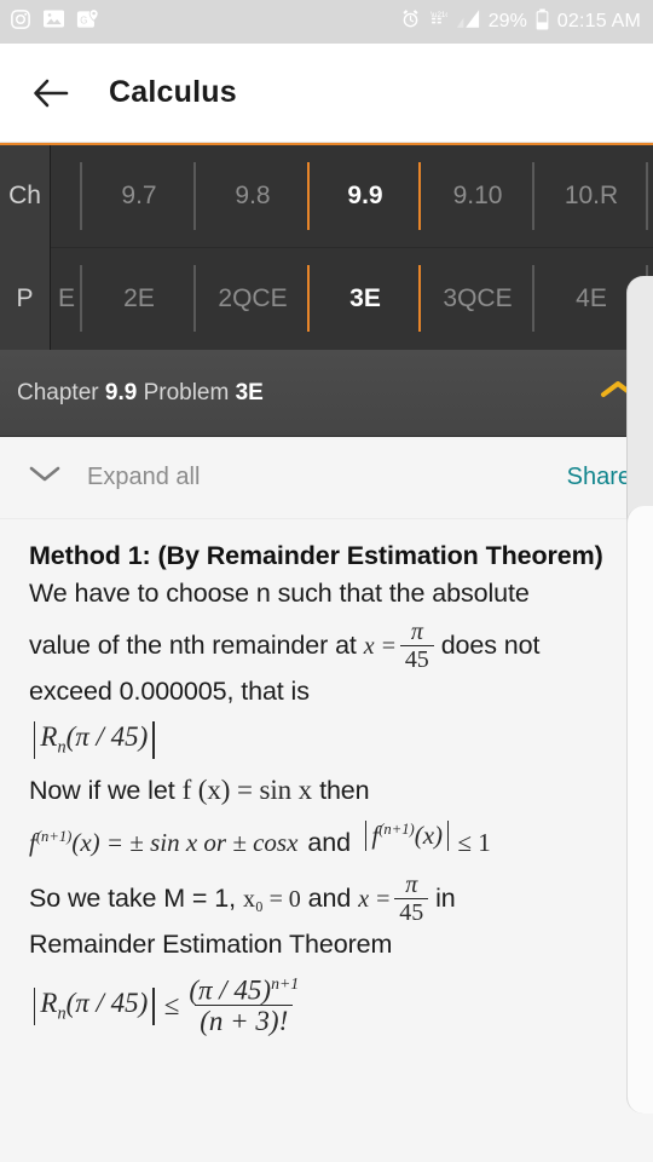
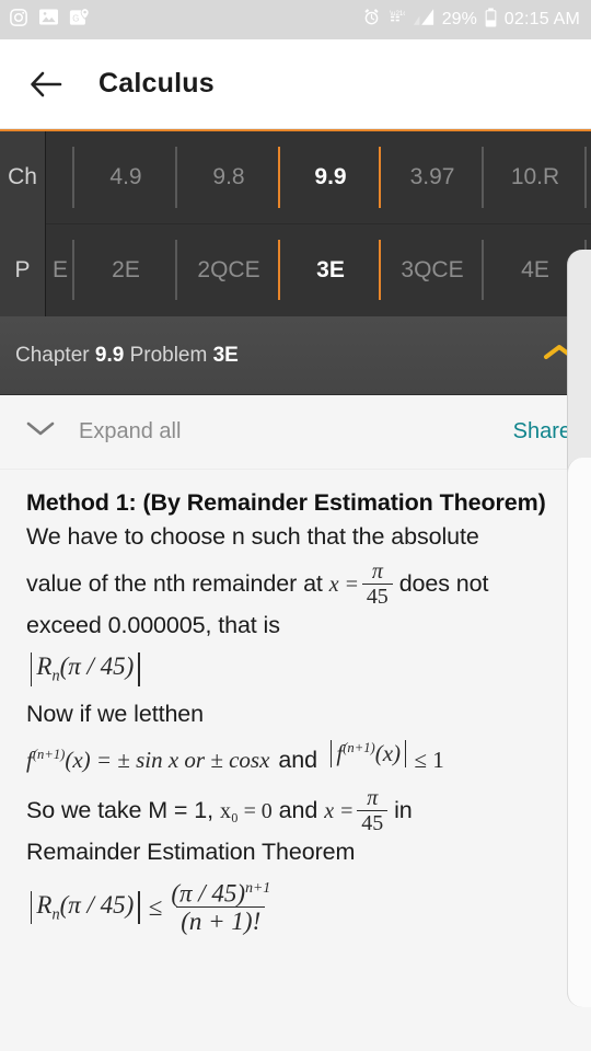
  G
  29%
  02:15 AM
  Calculus
  Ch
  P
- 9.7
+ 4.9
  9.8
  9.9
- 9.10
+ 3.97
  10.R
  E
  2E
  2QCE
  3E
  3QCE
  4E
  Chapter 9.9 Problem 3E
  Expand all
  Share
  Method 1: (By Remainder Estimation Theorem)
  We have to choose n such that the absolute
  value of the nth remainder at
  x =
  π
  45
  does not
  exceed 0.000005, that is
  Rn(π / 45)
  Now if we let
- f (x) = sin x
  then
  f(n+1)(x) = ± sin x or ± cosx
  and
  f(n+1)(x)
  ≤ 1
  So we take M = 1,
  x₀ = 0
  and
  x =
  π
  45
  in
  Remainder Estimation Theorem
  Rn(π / 45)
  ≤
  (π / 45)n+1
- (n + 3)!
+ (n + 1)!
